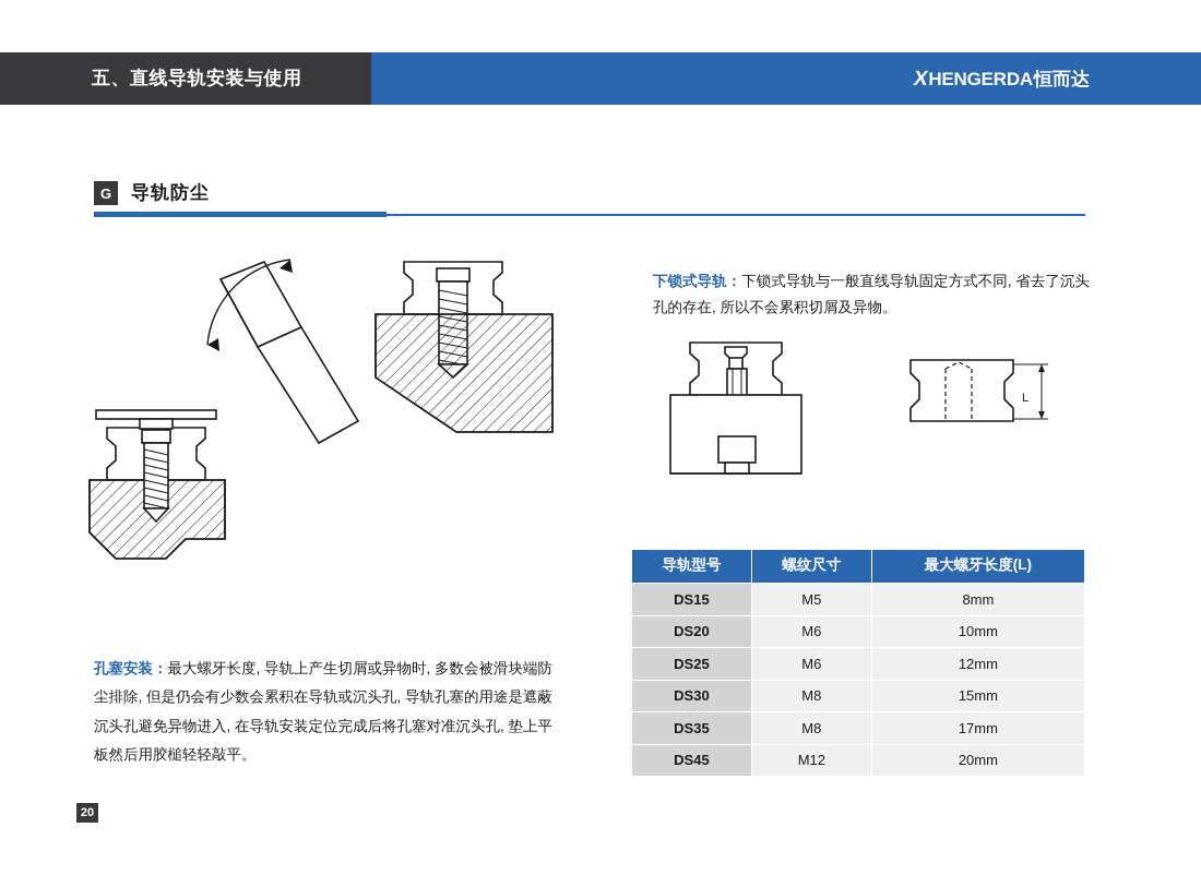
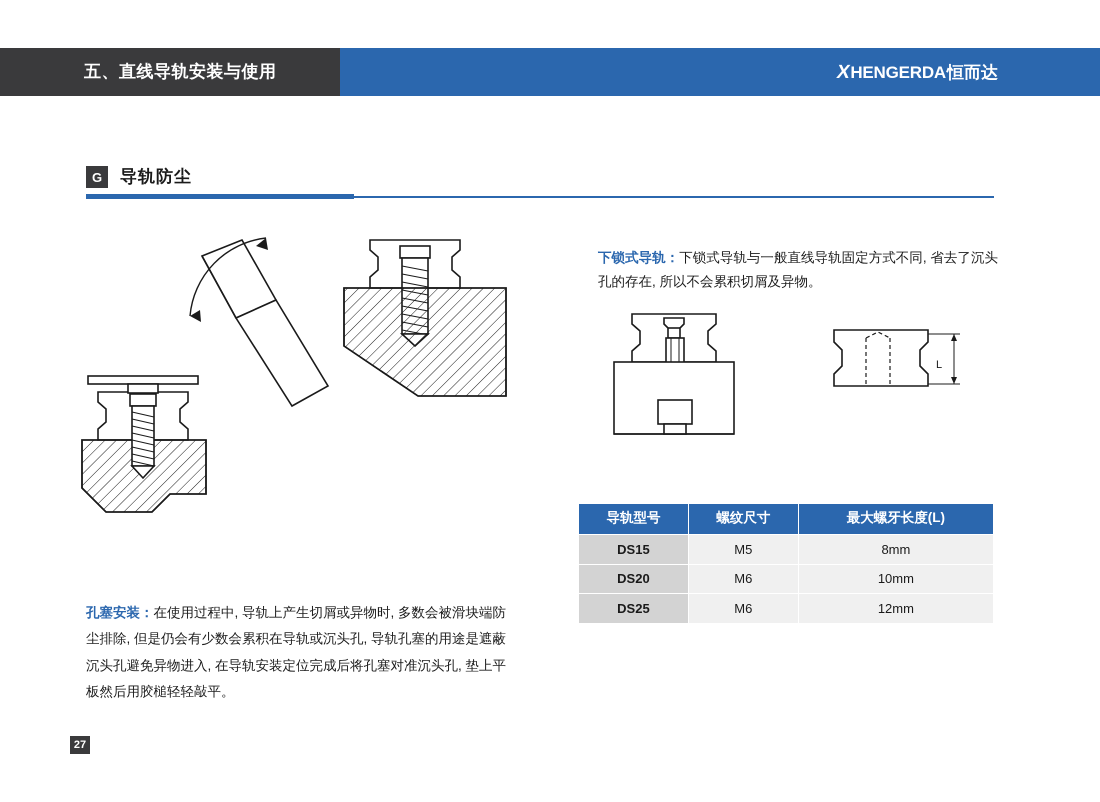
  五、直线导轨安装与使用
  HENGERDA
  恒而达
  G
  导轨防尘
  下锁式导轨：下锁式导轨与一般直线导轨固定方式不同, 省去了沉头孔的存在, 所以不会累积切屑及异物。
  L
  导轨型号	螺纹尺寸	最大螺牙长度(L)
  DS15	M5	8mm
  DS20	M6	10mm
  DS25	M6	12mm
- DS30	M8	15mm
- DS35	M8	17mm
- DS45	M12	20mm
- 孔塞安装：最大螺牙长度, 导轨上产生切屑或异物时, 多数会被滑块端防尘排除, 但是仍会有少数会累积在导轨或沉头孔, 导轨孔塞的用途是遮蔽沉头孔避免异物进入, 在导轨安装定位完成后将孔塞对准沉头孔, 垫上平板然后用胶槌轻轻敲平。
+ 孔塞安装：在使用过程中, 导轨上产生切屑或异物时, 多数会被滑块端防尘排除, 但是仍会有少数会累积在导轨或沉头孔, 导轨孔塞的用途是遮蔽沉头孔避免异物进入, 在导轨安装定位完成后将孔塞对准沉头孔, 垫上平板然后用胶槌轻轻敲平。
- 20
+ 27
